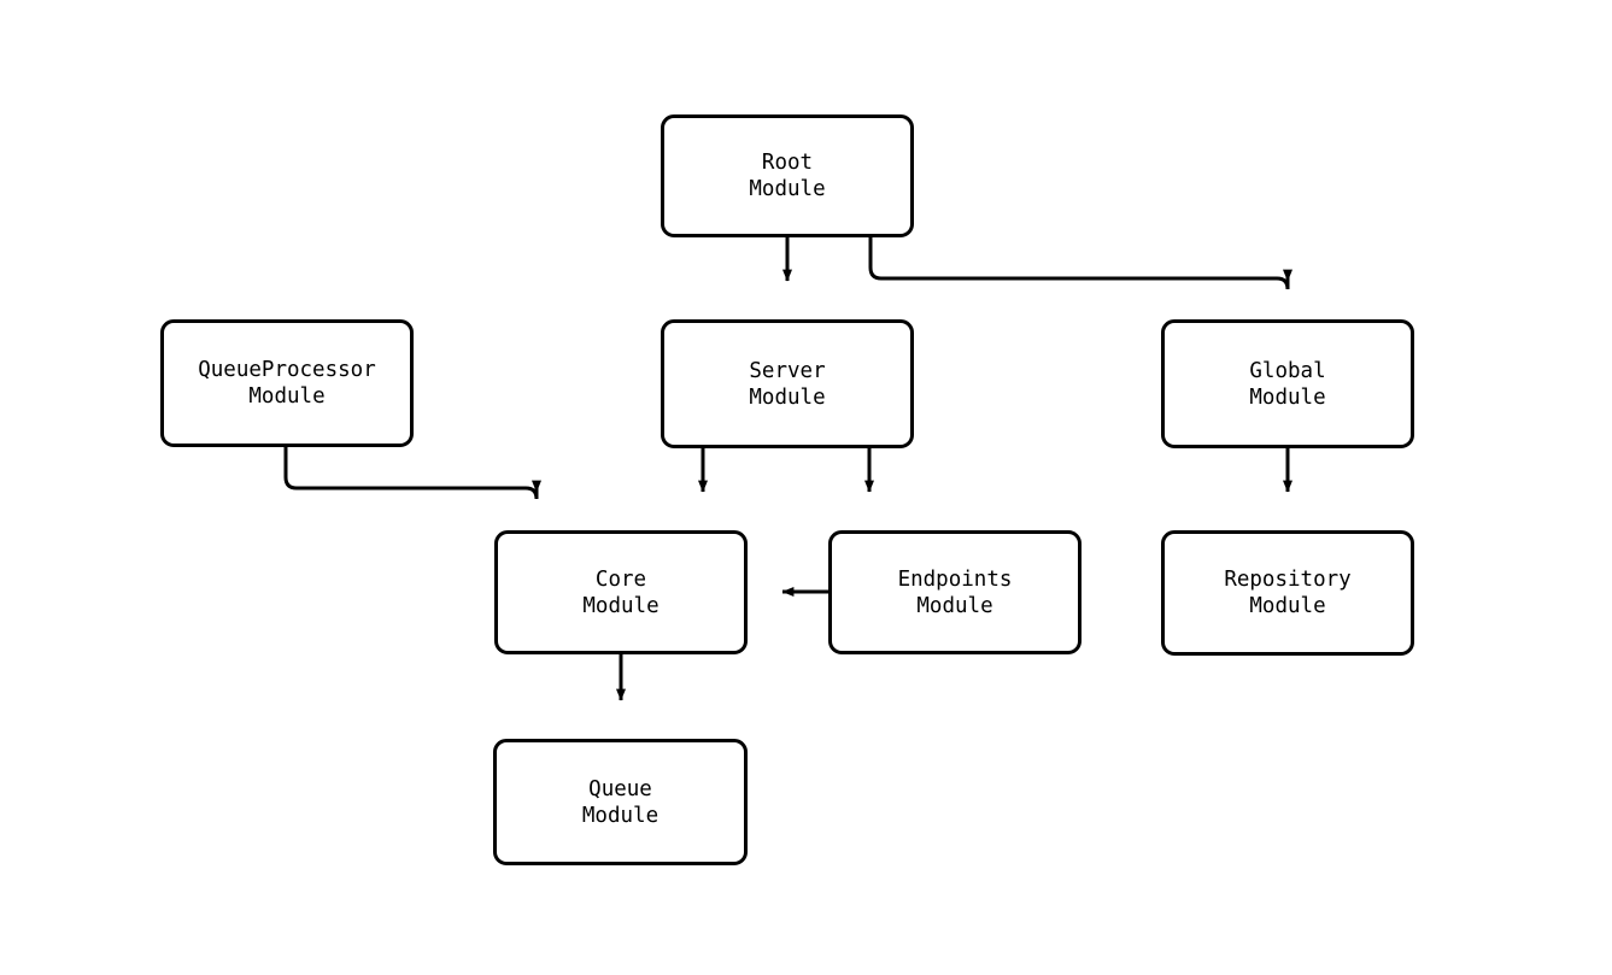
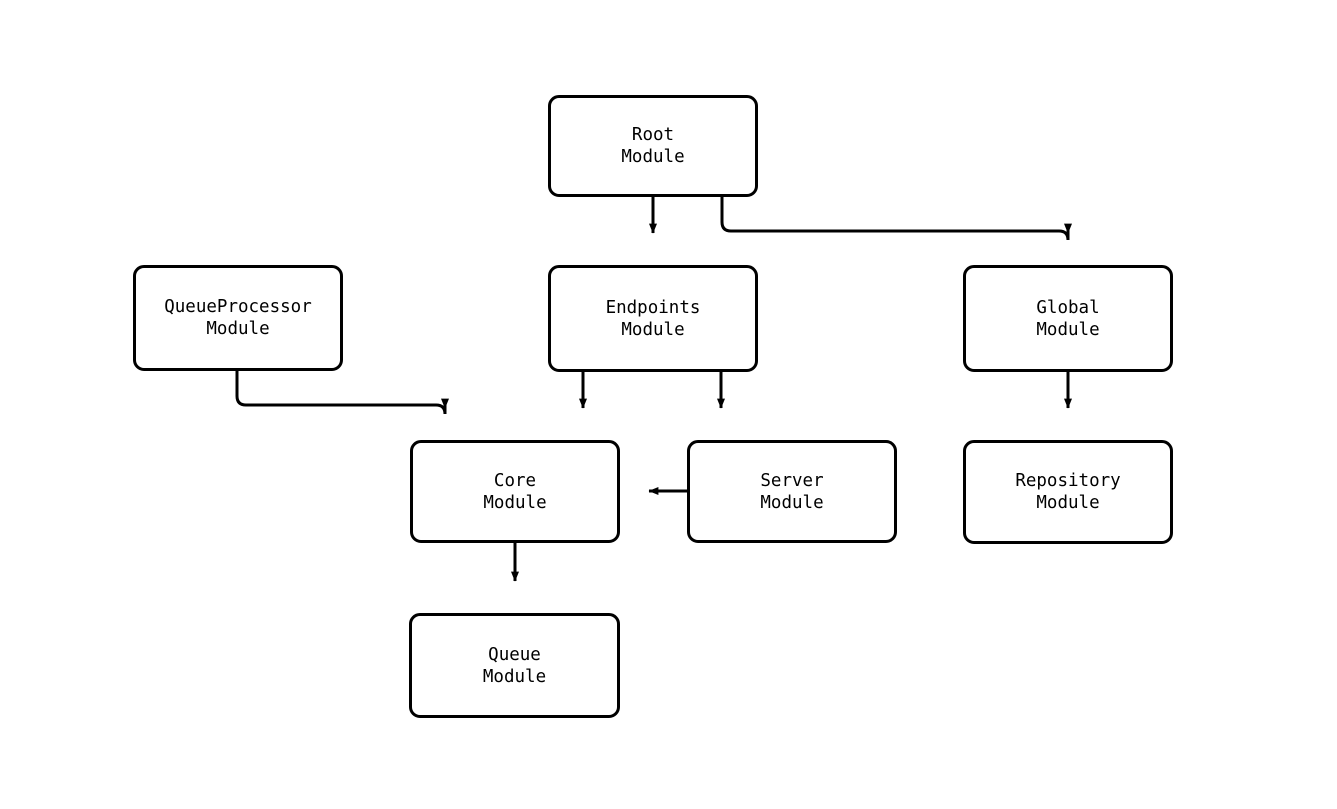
  Root
  Module
  QueueProcessor
  Module
- Server
+ Endpoints
  Module
  Global
  Module
  Core
  Module
- Endpoints
+ Server
  Module
  Repository
  Module
  Queue
  Module
